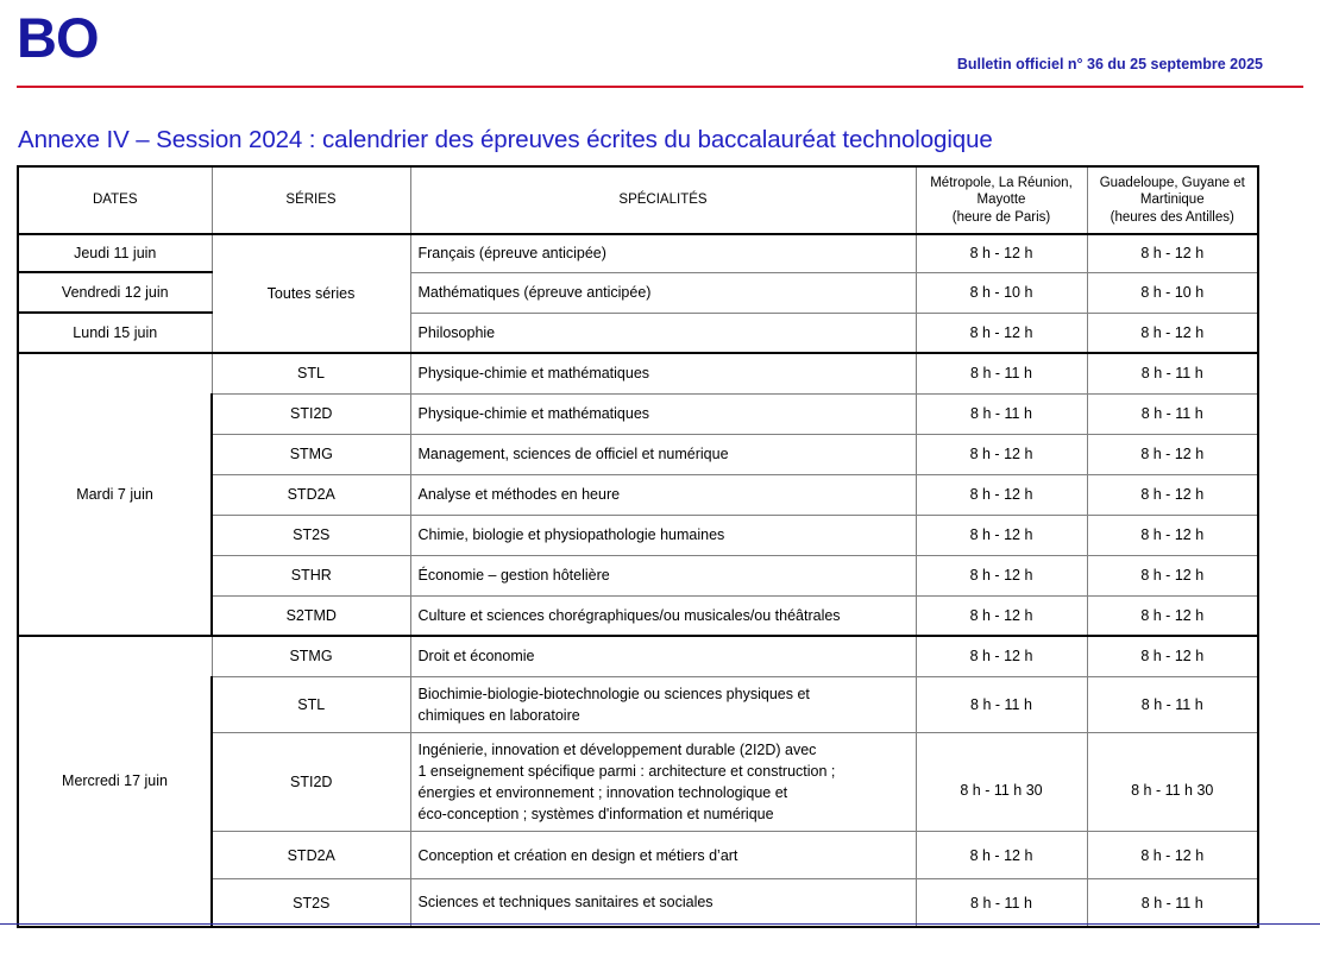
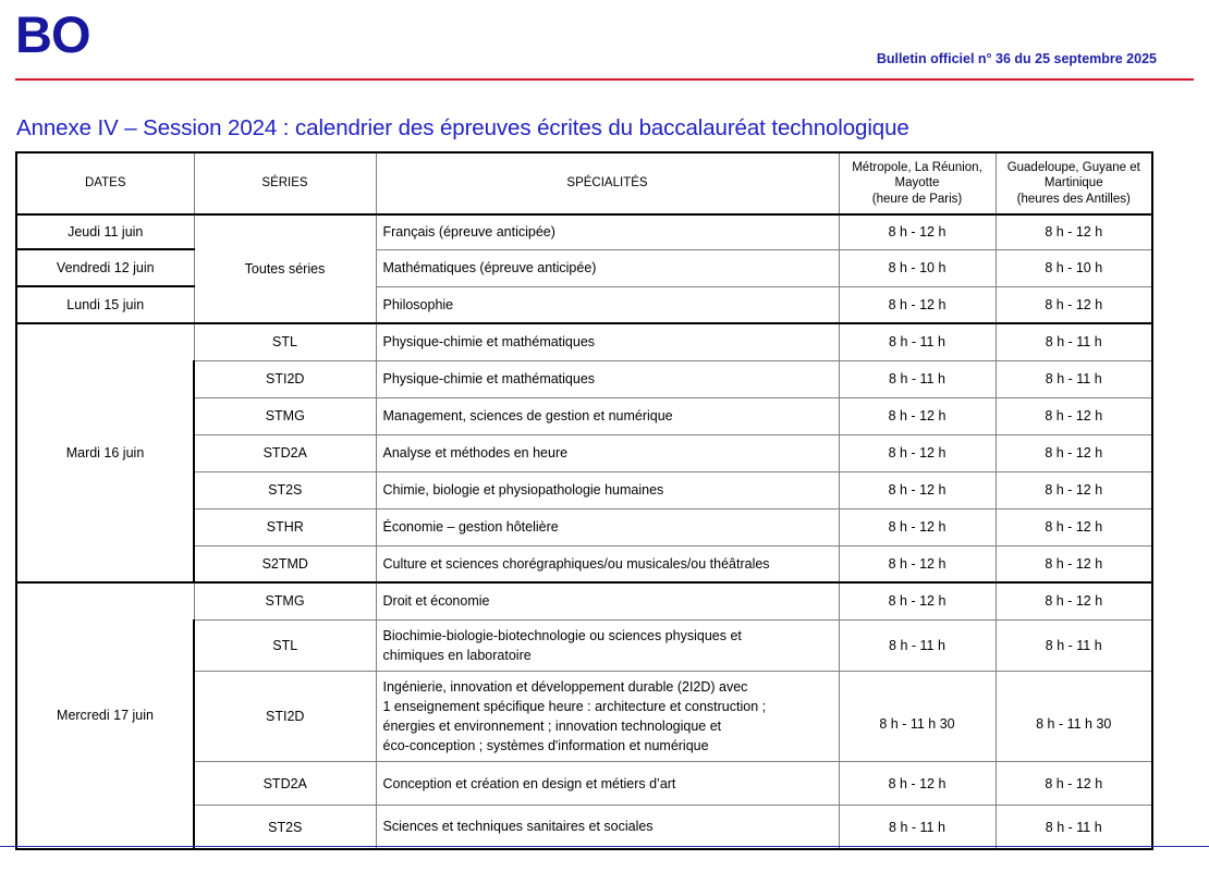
  BO
  Bulletin officiel n° 36 du 25 septembre 2025
  Annexe IV – Session 2024 : calendrier des épreuves écrites du baccalauréat technologique
  DATES	SÉRIES	SPÉCIALITÉS	Métropole, La Réunion, Mayotte (heure de Paris)	Guadeloupe, Guyane et Martinique (heures des Antilles)
  Jeudi 11 juin	Toutes séries	Français (épreuve anticipée)	8 h - 12 h	8 h - 12 h
  Vendredi 12 juin	Mathématiques (épreuve anticipée)	8 h - 10 h	8 h - 10 h
  Lundi 15 juin	Philosophie	8 h - 12 h	8 h - 12 h
- Mardi 7 juin	STL	Physique-chimie et mathématiques	8 h - 11 h	8 h - 11 h
+ Mardi 16 juin	STL	Physique-chimie et mathématiques	8 h - 11 h	8 h - 11 h
  STI2D	Physique-chimie et mathématiques	8 h - 11 h	8 h - 11 h
- STMG	Management, sciences de officiel et numérique	8 h - 12 h	8 h - 12 h
+ STMG	Management, sciences de gestion et numérique	8 h - 12 h	8 h - 12 h
  STD2A	Analyse et méthodes en heure	8 h - 12 h	8 h - 12 h
  ST2S	Chimie, biologie et physiopathologie humaines	8 h - 12 h	8 h - 12 h
  STHR	Économie – gestion hôtelière	8 h - 12 h	8 h - 12 h
  S2TMD	Culture et sciences chorégraphiques/ou musicales/ou théâtrales	8 h - 12 h	8 h - 12 h
  Mercredi 17 juin	STMG	Droit et économie	8 h - 12 h	8 h - 12 h
  STL	Biochimie-biologie-biotechnologie ou sciences physiques et chimiques en laboratoire	8 h - 11 h	8 h - 11 h
- STI2D	Ingénierie, innovation et développement durable (2I2D) avec 1 enseignement spécifique parmi : architecture et construction ; énergies et environnement ; innovation technologique et éco-conception ; systèmes d'information et numérique	8 h - 11 h 30	8 h - 11 h 30
+ STI2D	Ingénierie, innovation et développement durable (2I2D) avec 1 enseignement spécifique heure : architecture et construction ; énergies et environnement ; innovation technologique et éco-conception ; systèmes d'information et numérique	8 h - 11 h 30	8 h - 11 h 30
  STD2A	Conception et création en design et métiers d’art	8 h - 12 h	8 h - 12 h
  ST2S	Sciences et techniques sanitaires et sociales	8 h - 11 h	8 h - 11 h
